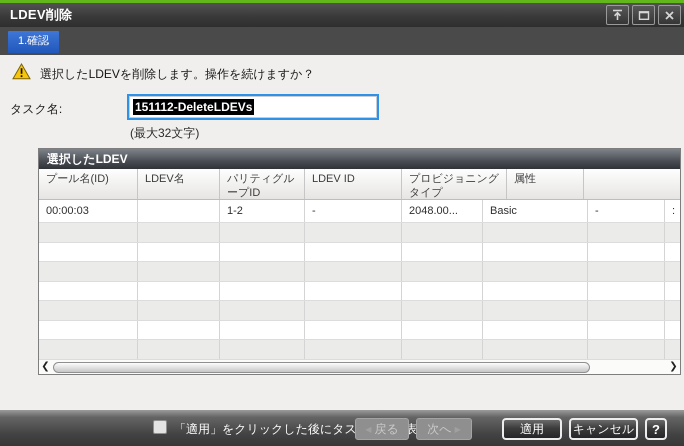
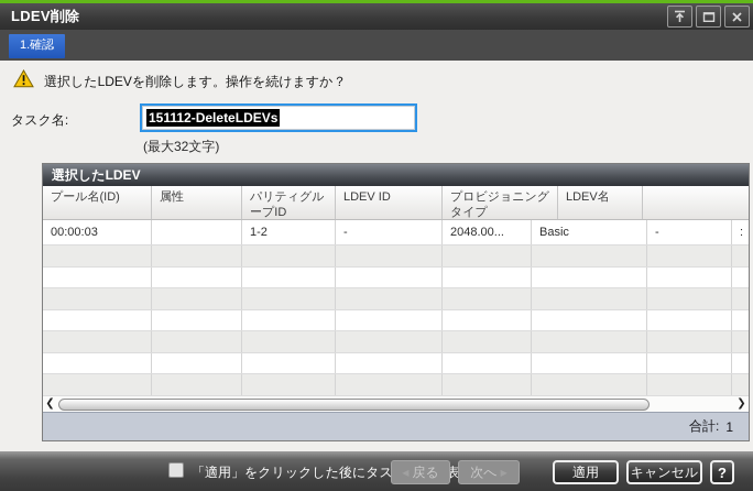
  LDEV削除
  1.確認
  選択したLDEVを削除します。操作を続けますか？
  タスク名:
  151112-DeleteLDEVs
  (最大32文字)
  選択したLDEV
  プール名(ID)
- LDEV名
+ 属性
  パリティグループID
  LDEV ID
  プロビジョニングタイプ
- 属性
+ LDEV名
  00:00:03
  1-2
  -
  2048.00...
  Basic
  -
  :
  ❮
  ❯
+ 合計:
+ 1
  「適用」をクリックした後にタス表
  戻る
  次へ
  適用
  キャンセル
  ?
